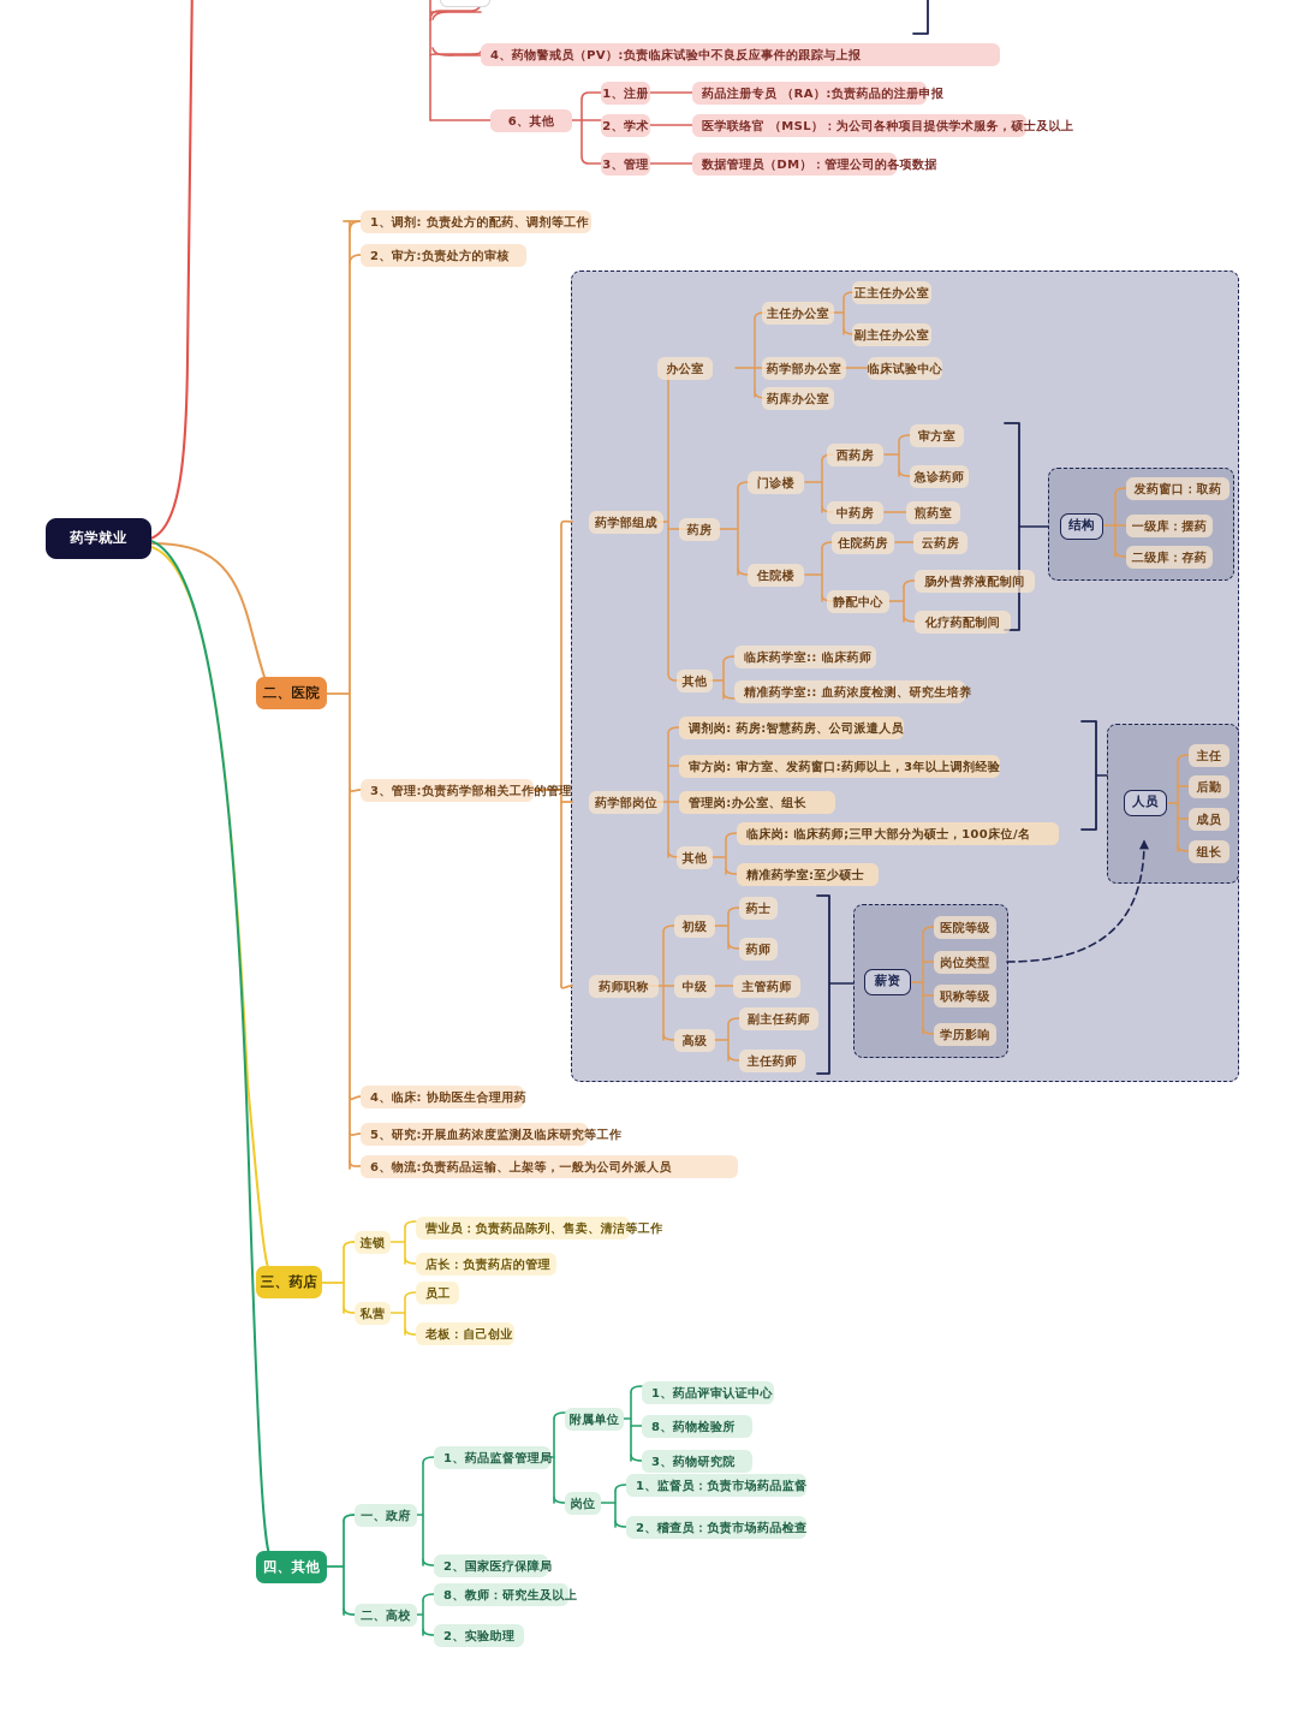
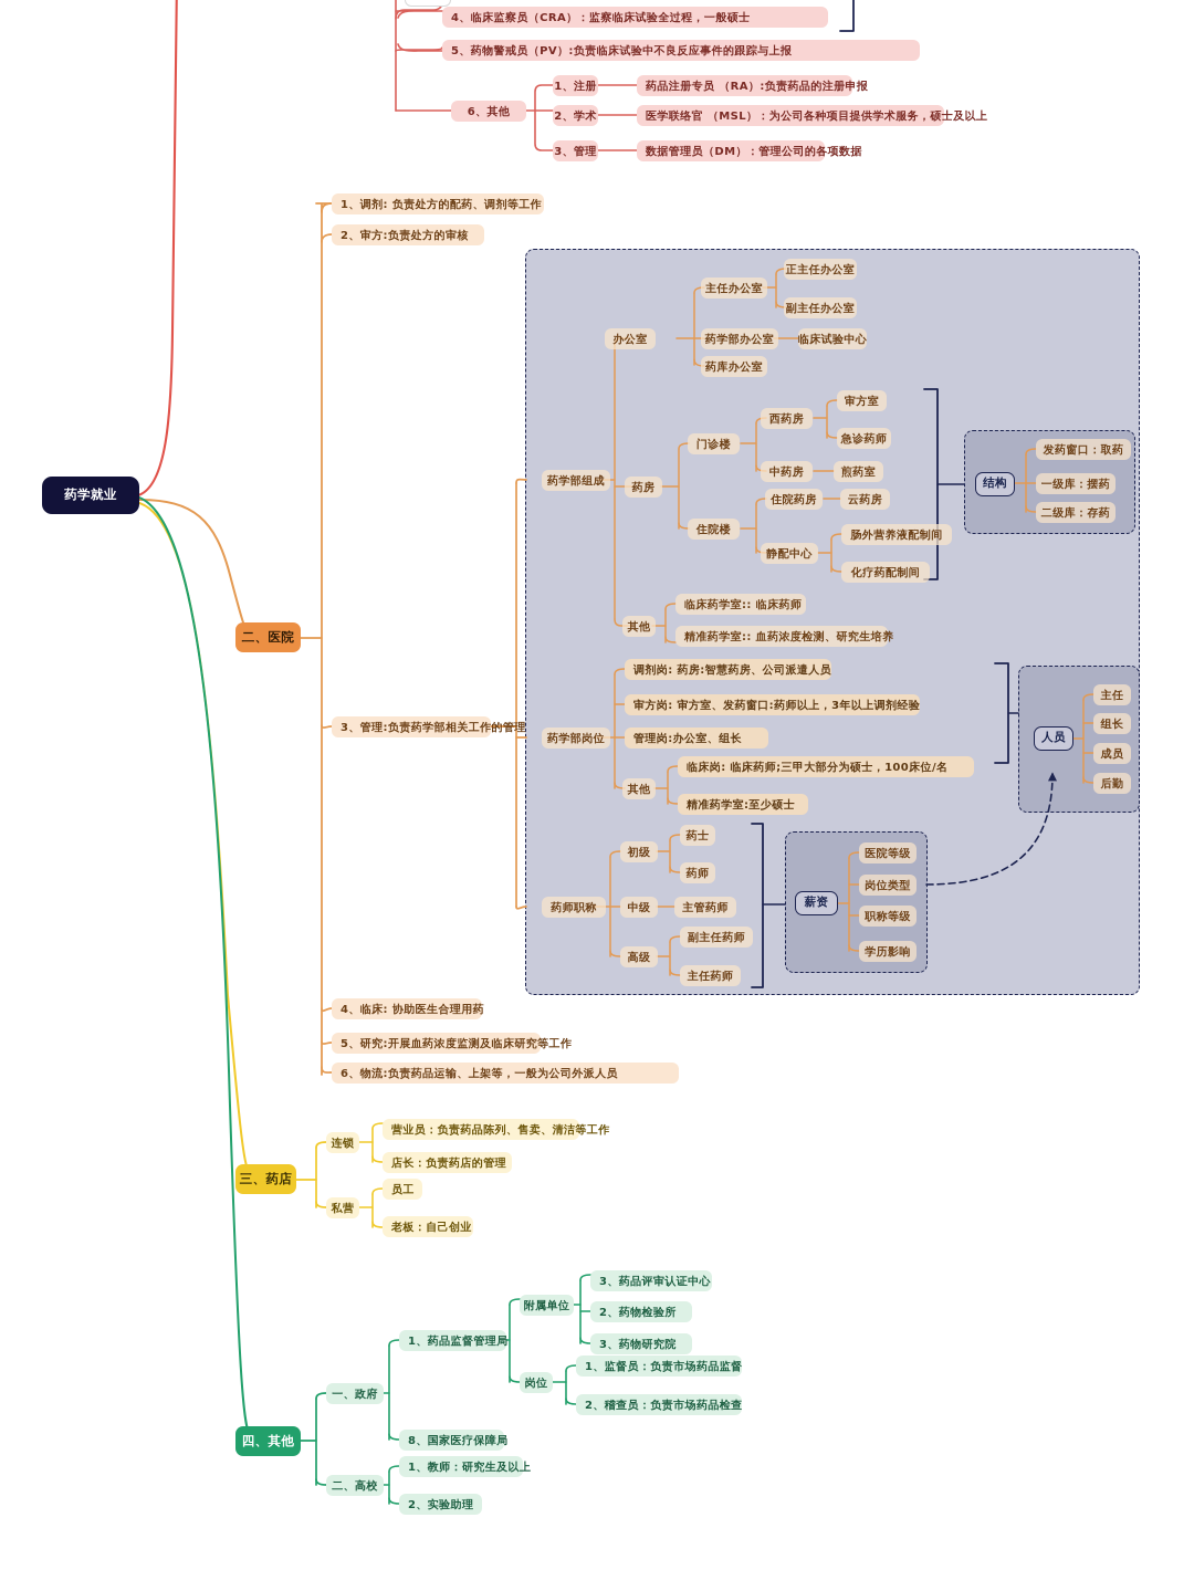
  药学就业
+ 4、临床监察员（CRA）：监察临床试验全过程，一般硕士
- 4、药物警戒员（PV）:负责临床试验中不良反应事件的跟踪与上报
+ 5、药物警戒员（PV）:负责临床试验中不良反应事件的跟踪与上报
  6、其他
  1、注册
  药品注册专员 （RA）:负责药品的注册申报
  2、学术
  医学联络官 （MSL）：为公司各种项目提供学术服务，硕士及以上
  3、管理
  数据管理员（DM）：管理公司的各项数据
  二、医院
  1、调剂: 负责处方的配药、调剂等工作
  2、审方:负责处方的审核
  3、管理:负责药学部相关工作的管理
  4、临床: 协助医生合理用药
  5、研究:开展血药浓度监测及临床研究等工作
  6、物流:负责药品运输、上架等，一般为公司外派人员
  药学部组成
  办公室
  主任办公室
  正主任办公室
  副主任办公室
  药学部办公室
  临床试验中心
  药库办公室
  药房
  门诊楼
  西药房
  审方室
  急诊药师
  中药房
  煎药室
  住院楼
  住院药房
  云药房
  静配中心
  肠外营养液配制间
  化疗药配制间
  其他
  临床药学室:: 临床药师
  精准药学室:: 血药浓度检测、研究生培养
  结构
  发药窗口：取药
  一级库：摆药
  二级库：存药
  药学部岗位
  调剂岗: 药房:智慧药房、公司派遣人员
  审方岗: 审方室、发药窗口:药师以上，3年以上调剂经验
  管理岗:办公室、组长
  其他
  临床岗: 临床药师;三甲大部分为硕士，100床位/名
  精准药学室:至少硕士
  人员
  主任
- 后勤
+ 组长
  成员
- 组长
+ 后勤
  药师职称
  初级
  药士
  药师
  中级
  主管药师
  高级
  副主任药师
  主任药师
  薪资
  医院等级
  岗位类型
  职称等级
  学历影响
  三、药店
  连锁
  营业员：负责药品陈列、售卖、清洁等工作
  店长：负责药店的管理
  私营
  员工
  老板：自己创业
  四、其他
  一、政府
  1、药品监督管理局
  附属单位
- 1、药品评审认证中心
+ 3、药品评审认证中心
- 8、药物检验所
+ 2、药物检验所
  3、药物研究院
  岗位
  1、监督员：负责市场药品监督
  2、稽查员：负责市场药品检查
- 2、国家医疗保障局
+ 8、国家医疗保障局
  二、高校
- 8、教师：研究生及以上
+ 1、教师：研究生及以上
  2、实验助理
